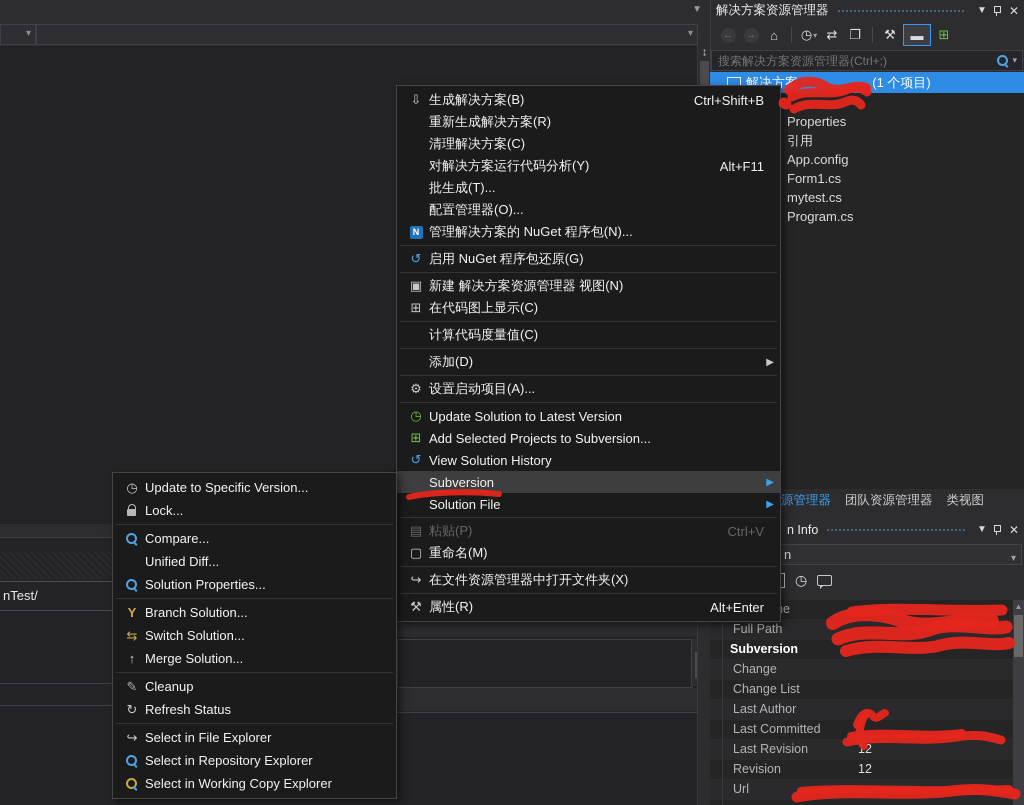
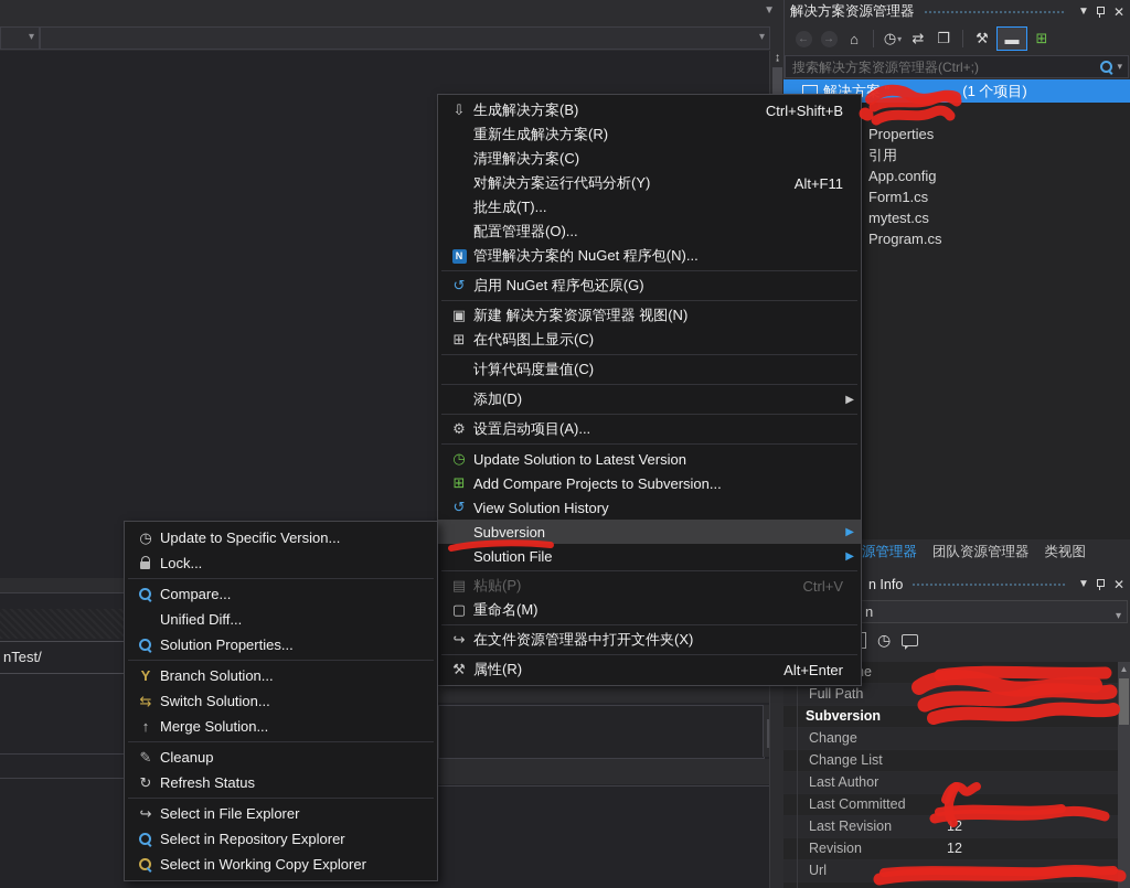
  ▼
  ▾
  ▾
  nTest/
  ↨
  解决方案资源管理器
  ▼
  ✕
  ←
  →
  ⌂
  ◷
  ▾
  ⇄
  ❐
  ⚒
  ▬
  ⊞
  搜索解决方案资源管理器(Ctrl+;)
  ▾
  (1 个项目)
  Properties
  引用
  App.config
  Form1.cs
  mytest.cs
  Program.cs
  源管理器
  团队资源管理器
  类视图
  n Info
  ▼
  ✕
  n
  ▾
  ◷
  Full Path
  Subversion
  Change
  Change List
  Last Author
  Last Committed
  Last Revision
  Revision
  12
  Url
  ▲
  ⇩
  生成解决方案(B)
  Ctrl+Shift+B
  重新生成解决方案(R)
  清理解决方案(C)
  对解决方案运行代码分析(Y)
  Alt+F11
  批生成(T)...
  配置管理器(O)...
  N
  管理解决方案的 NuGet 程序包(N)...
  ↺
  启用 NuGet 程序包还原(G)
  ▣
  新建 解决方案资源管理器 视图(N)
  ⊞
  在代码图上显示(C)
  计算代码度量值(C)
  添加(D)
  ▶
  ⚙
  设置启动项目(A)...
  ◷
  Update Solution to Latest Version
  ⊞
- Add Selected Projects to Subversion...
+ Add Compare Projects to Subversion...
  ↺
  View Solution History
  Subversion
  ▶
  Solution File
  ▶
  ▤
  粘贴(P)
  Ctrl+V
  ▢
  重命名(M)
  ↪
  在文件资源管理器中打开文件夹(X)
  ⚒
  属性(R)
  Alt+Enter
  ◷
  Update to Specific Version...
  Lock...
  Compare...
  Unified Diff...
  Solution Properties...
  Y
  Branch Solution...
  ⇆
  Switch Solution...
  ↑
  Merge Solution...
  ✎
  Cleanup
  ↻
  Refresh Status
  ↪
  Select in File Explorer
  Select in Repository Explorer
  Select in Working Copy Explorer
